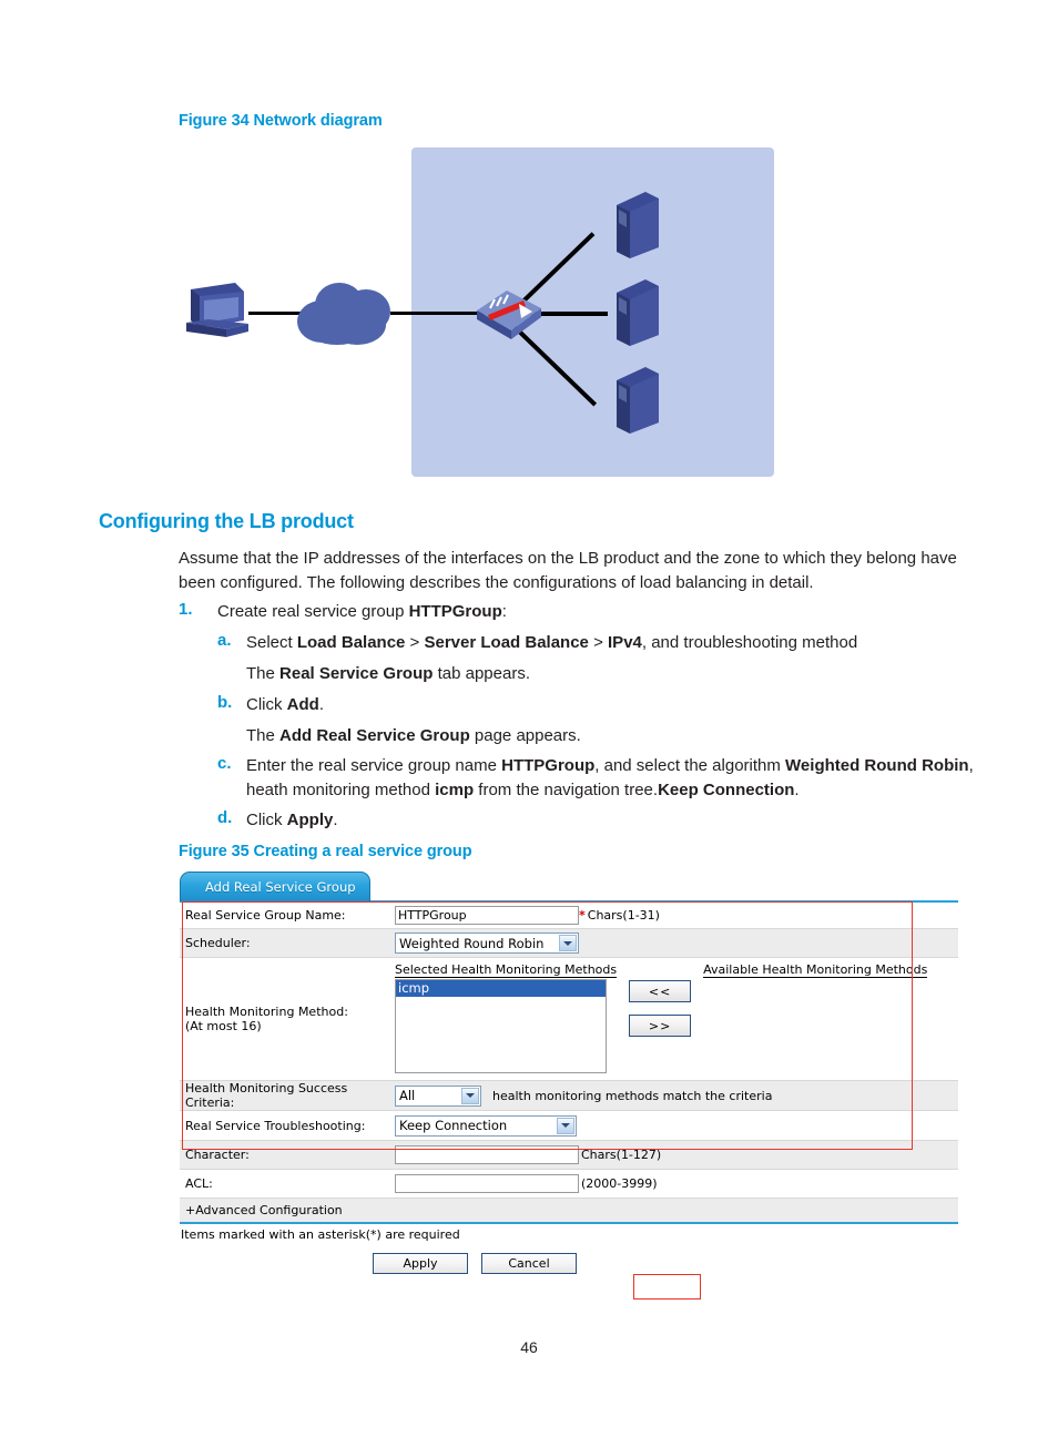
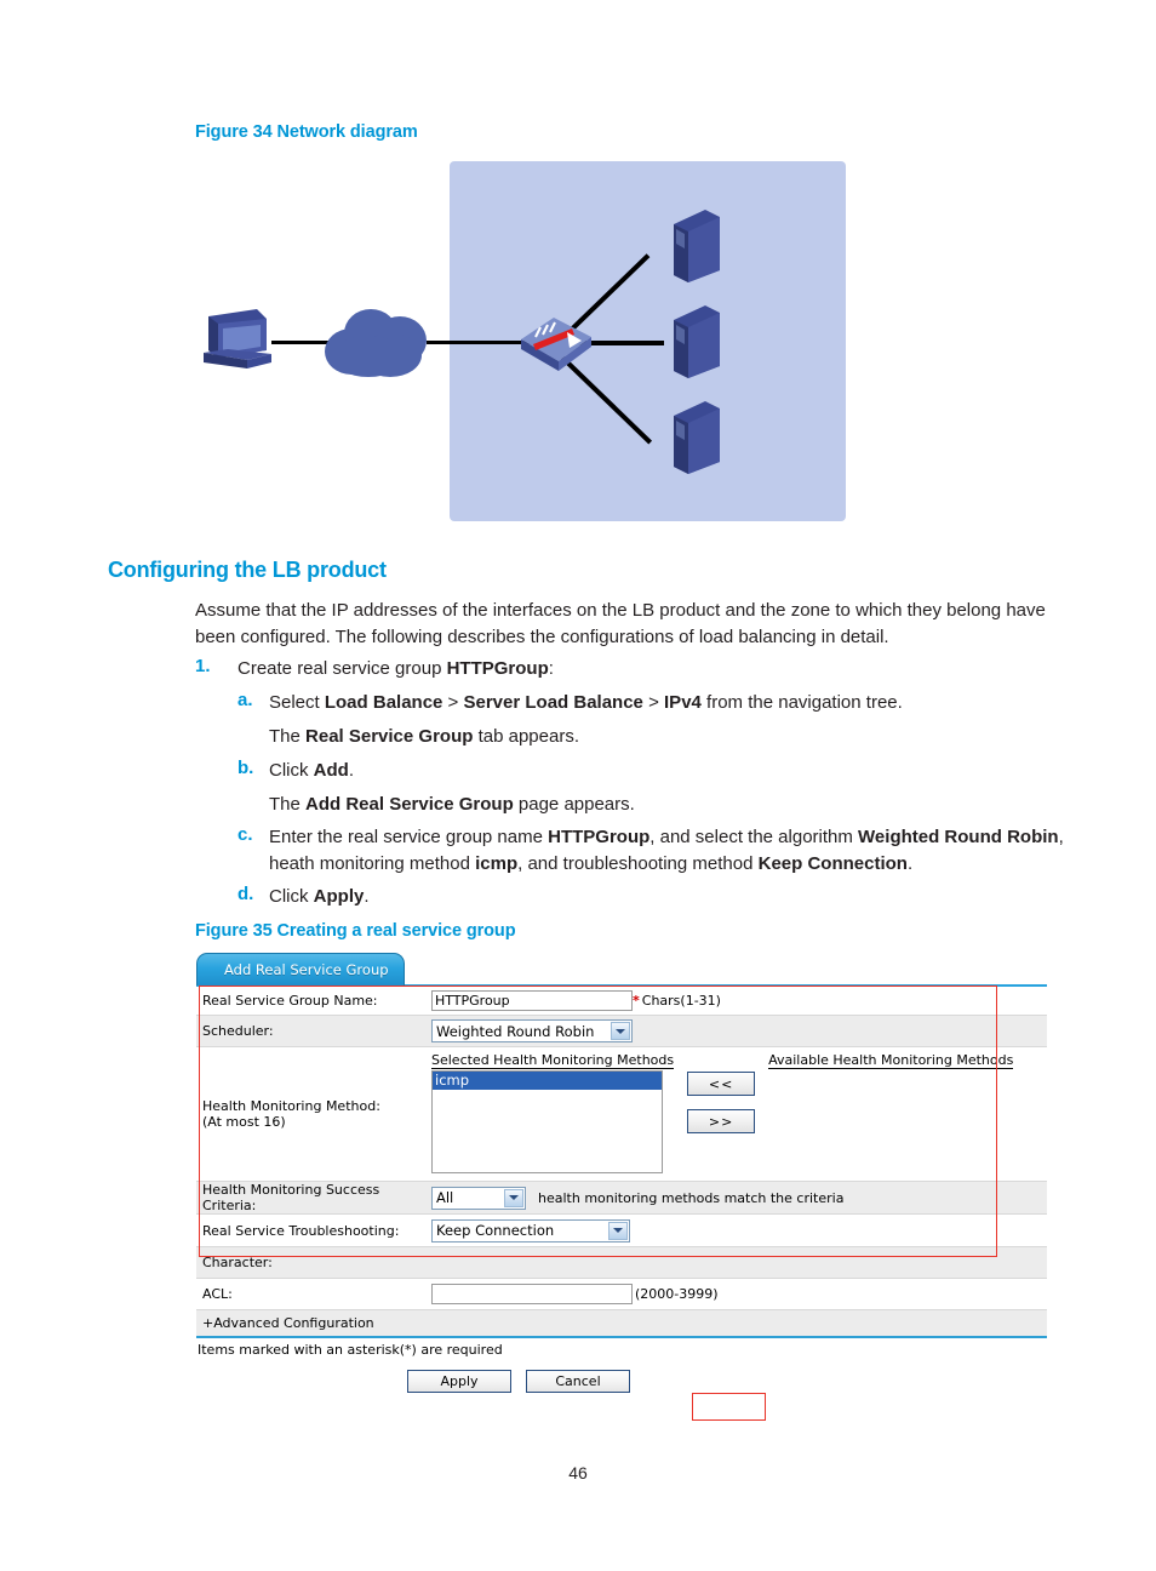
  Figure 34 Network diagram
  Configuring the LB product
  Assume that the IP addresses of the interfaces on the LB product and the zone to which they belong have been configured. The following describes the configurations of load balancing in detail.
  1.
  Create real service group HTTPGroup:
  a.
- Select Load Balance > Server Load Balance > IPv4, and troubleshooting method
+ Select Load Balance > Server Load Balance > IPv4 from the navigation tree.
  The Real Service Group tab appears.
  b.
  Click Add.
  The Add Real Service Group page appears.
  c.
  Enter the real service group name HTTPGroup, and select the algorithm Weighted Round Robin,
- heath monitoring method icmp from the navigation tree.Keep Connection.
+ heath monitoring method icmp, and troubleshooting method Keep Connection.
  d.
  Click Apply.
  Figure 35 Creating a real service group
  Add Real Service Group
  Real Service Group Name:
  HTTPGroup
  *
  Chars(1-31)
  Scheduler:
  Weighted Round Robin
  Health Monitoring Method:
  (At most 16)
  Selected Health Monitoring Methods
  icmp
  <<
  >>
  Available Health Monitoring Methods
  Health Monitoring Success Criteria:
  All
  health monitoring methods match the criteria
  Real Service Troubleshooting:
  Keep Connection
  Character:
- Chars(1-127)
  ACL:
  (2000-3999)
  +Advanced Configuration
  Items marked with an asterisk(*) are required
  Apply
  Cancel
  46
